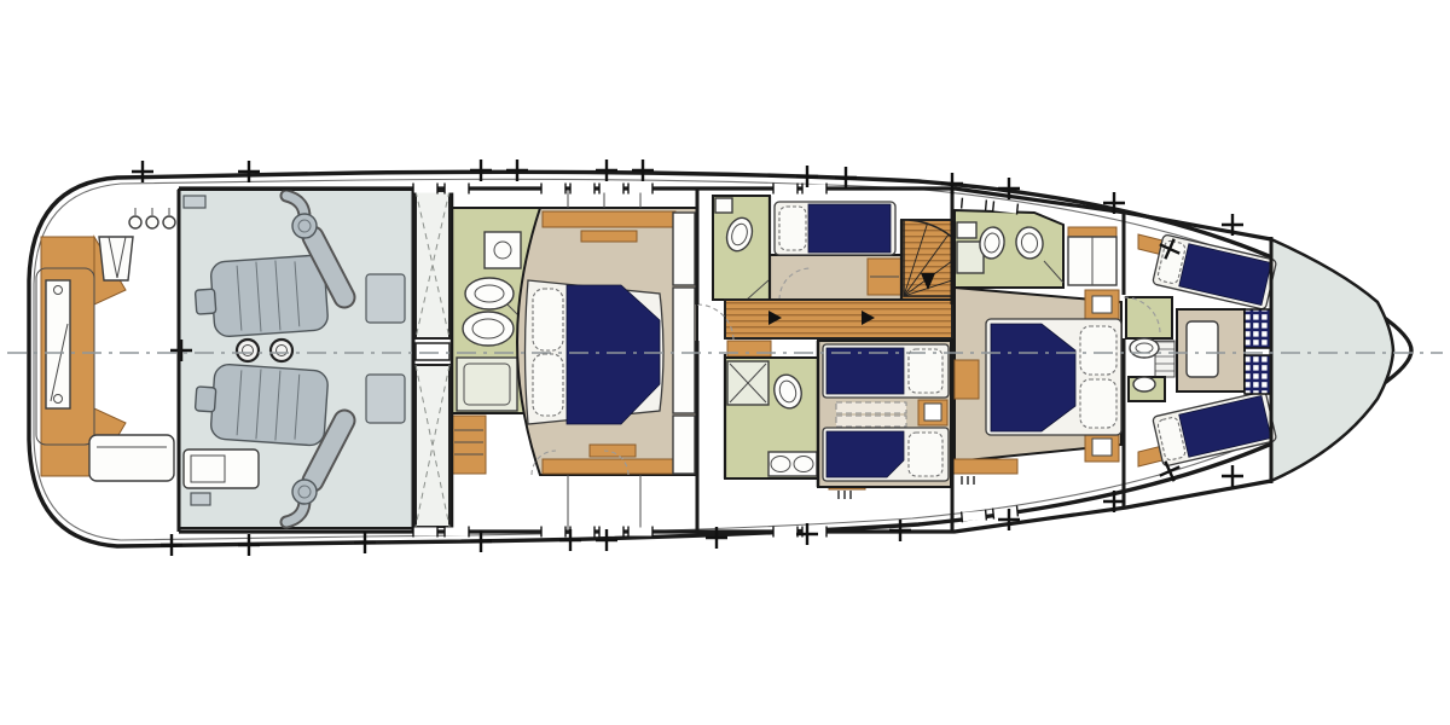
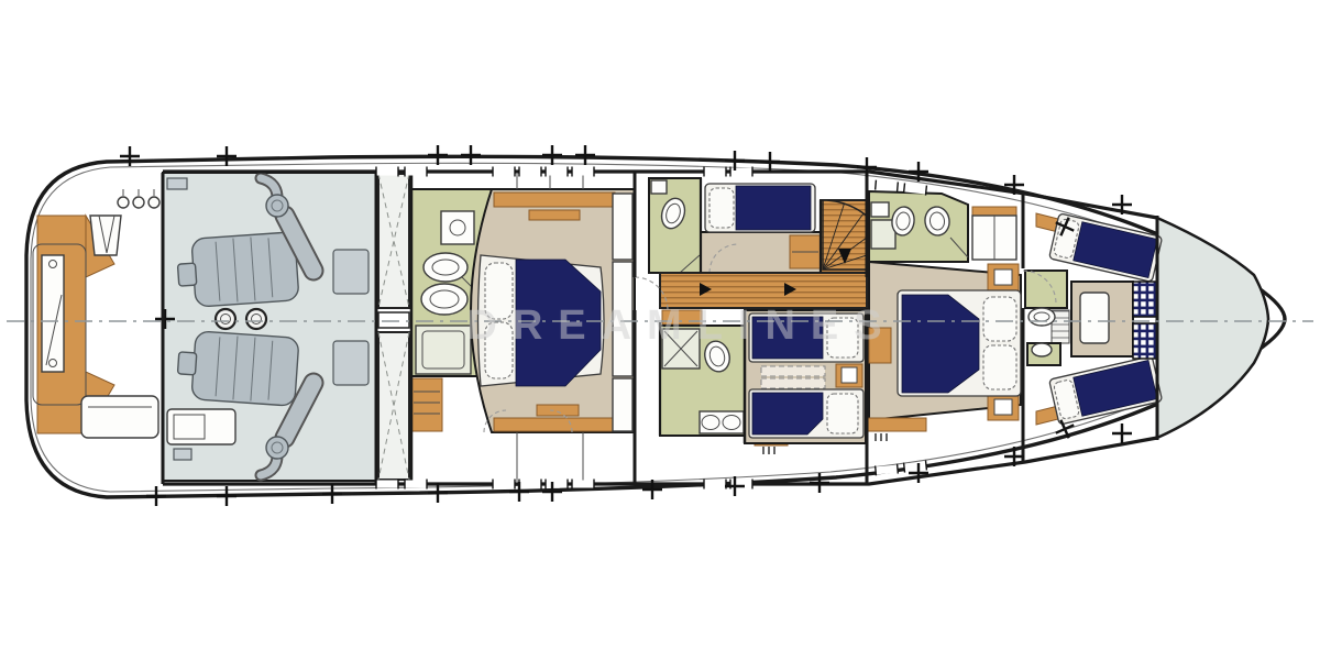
+ DREAMLINES
